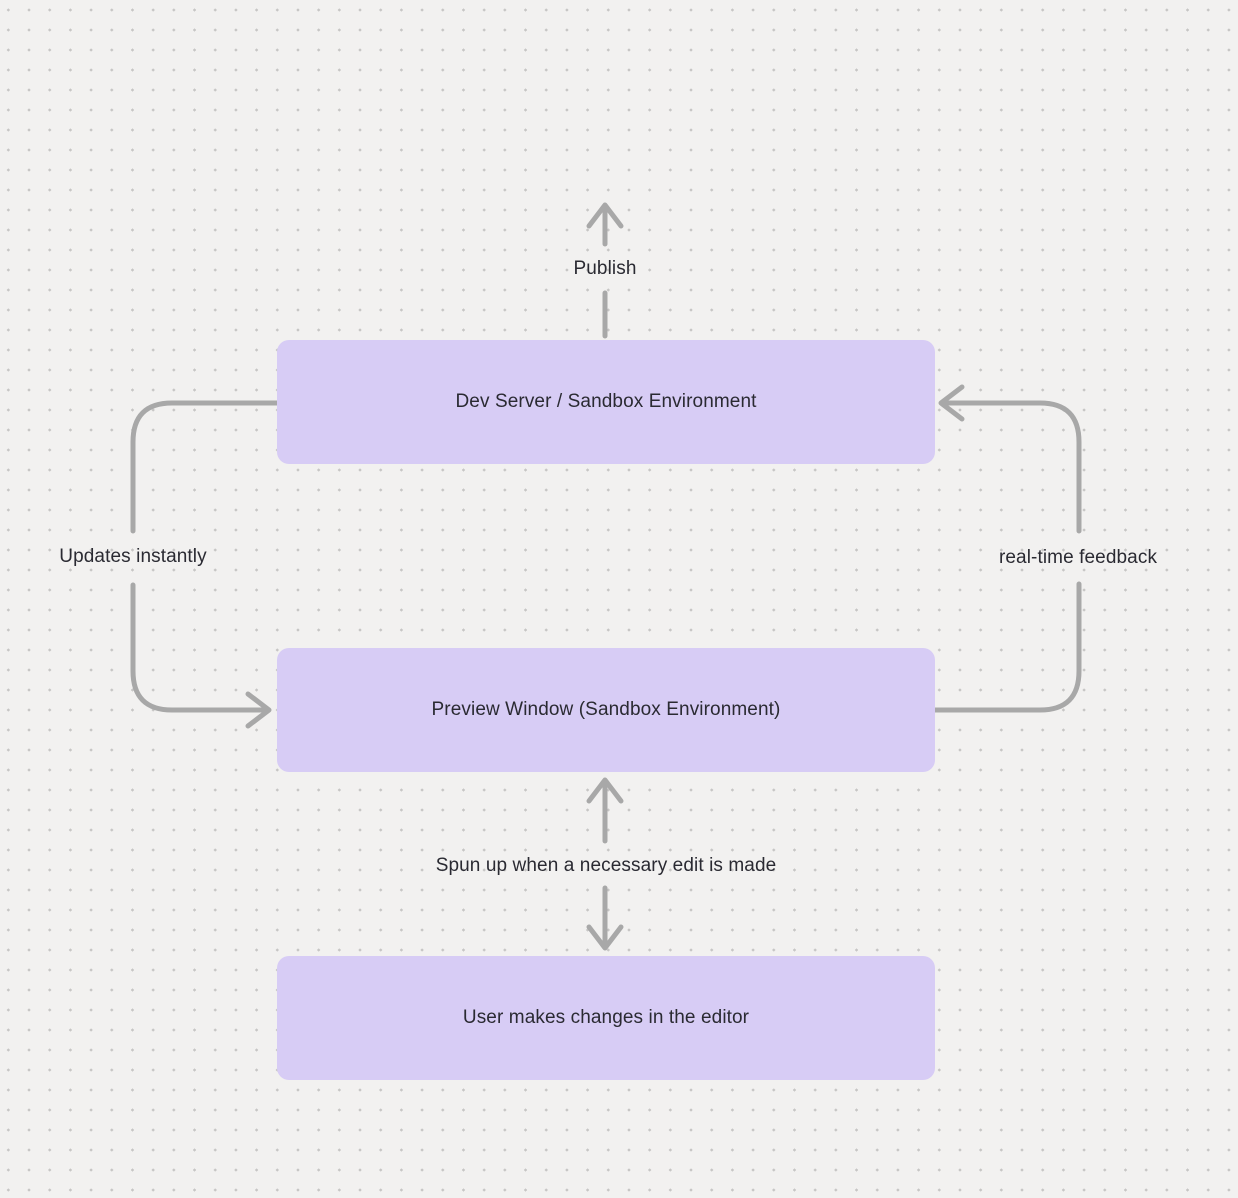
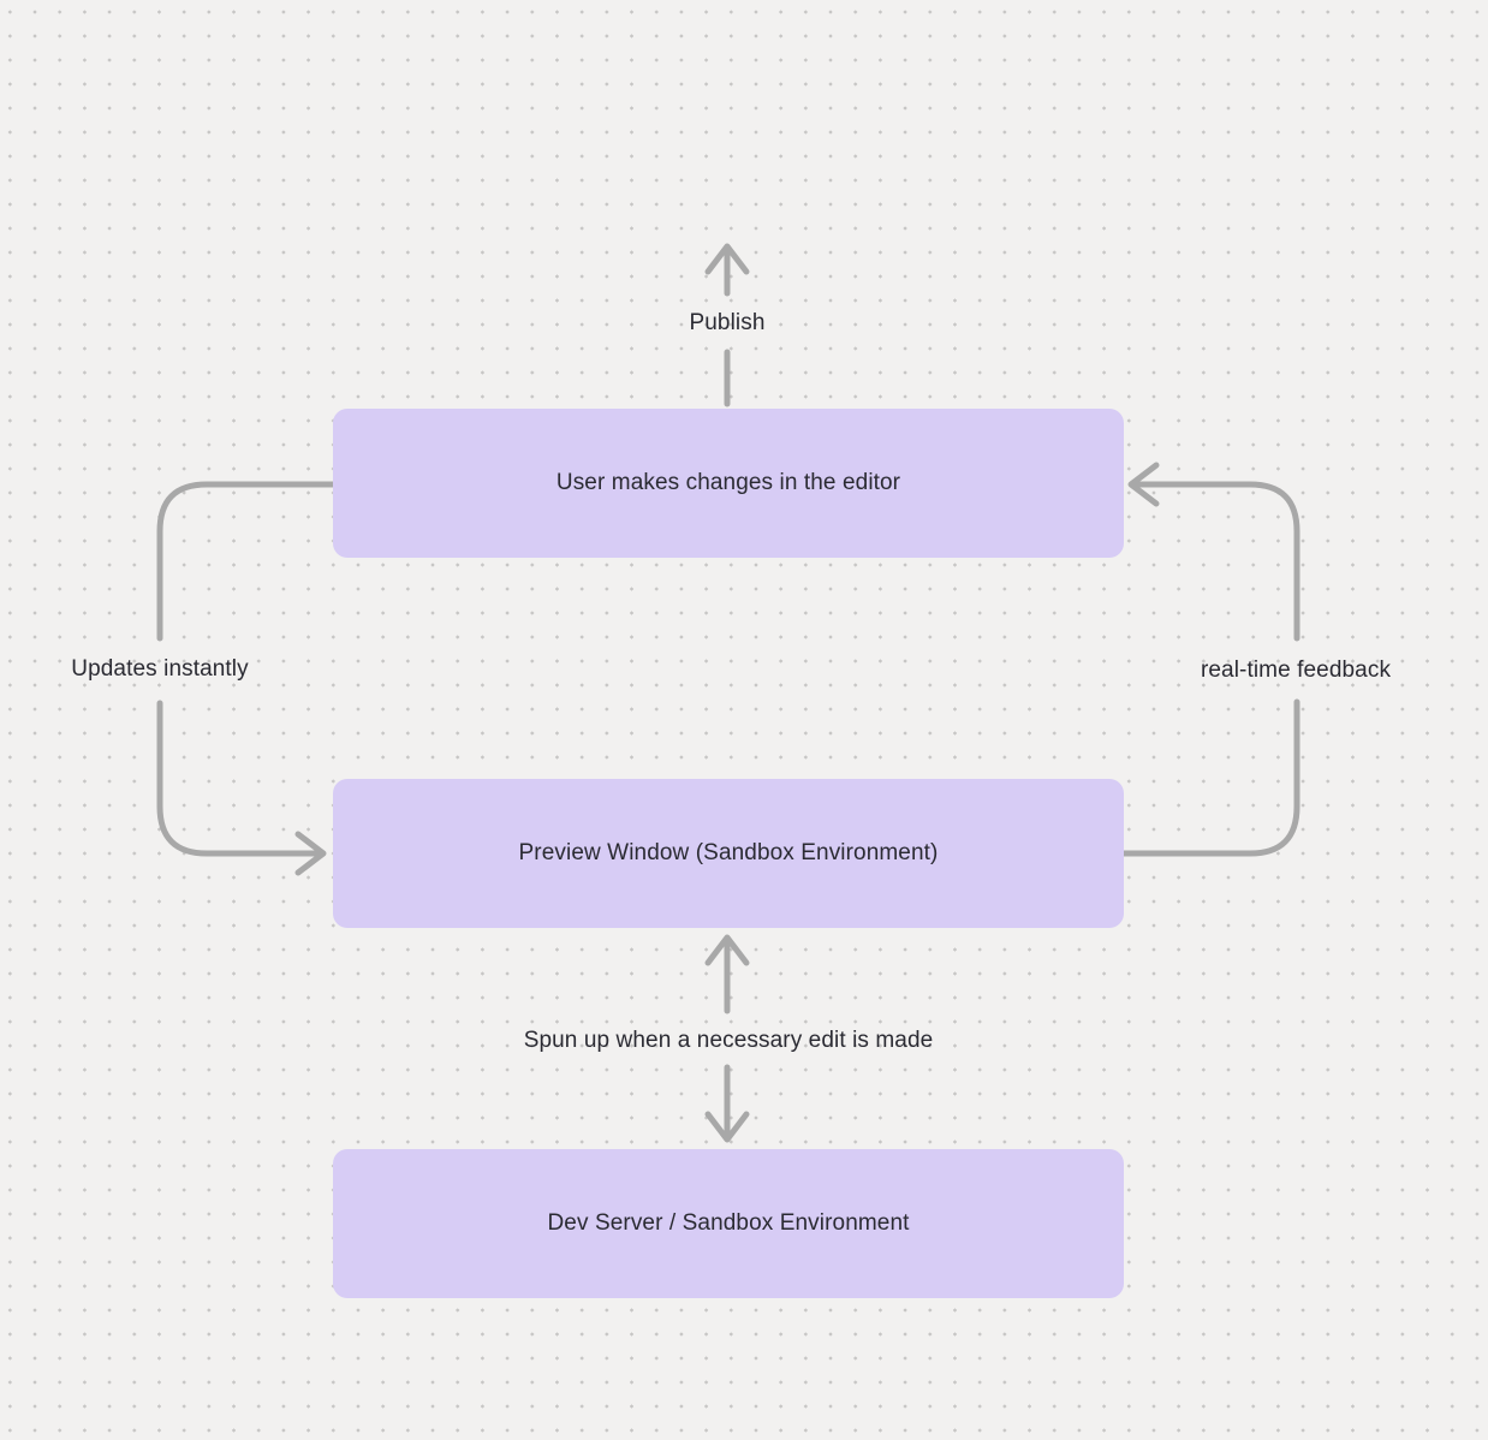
- Dev Server / Sandbox Environment
+ User makes changes in the editor
  Preview Window (Sandbox Environment)
- User makes changes in the editor
+ Dev Server / Sandbox Environment
  Publish
  Updates instantly
  real-time feedback
  Spun up when a necessary edit is made
